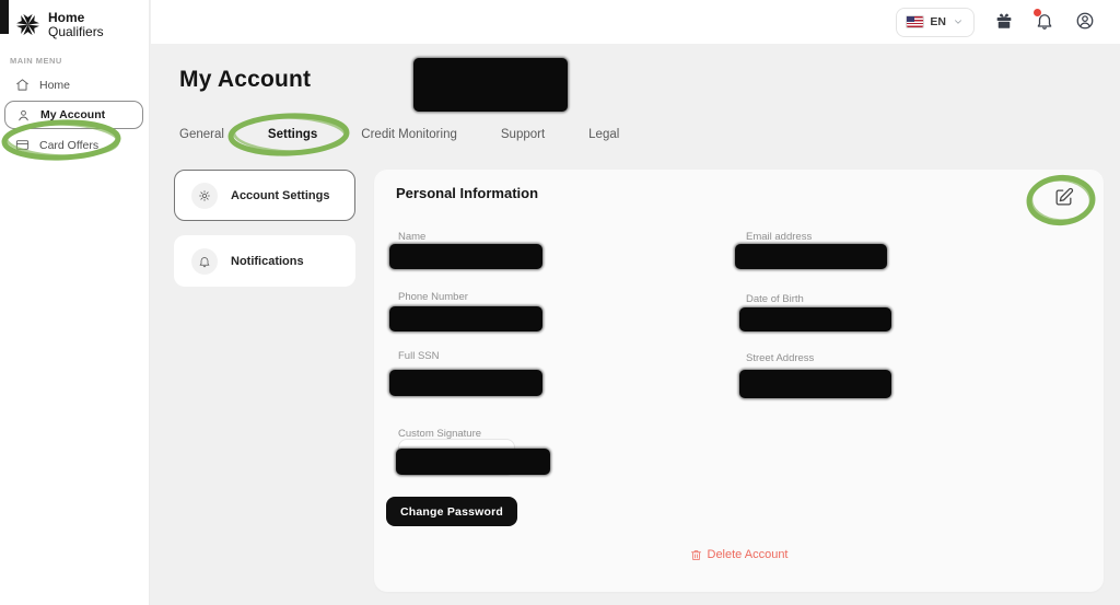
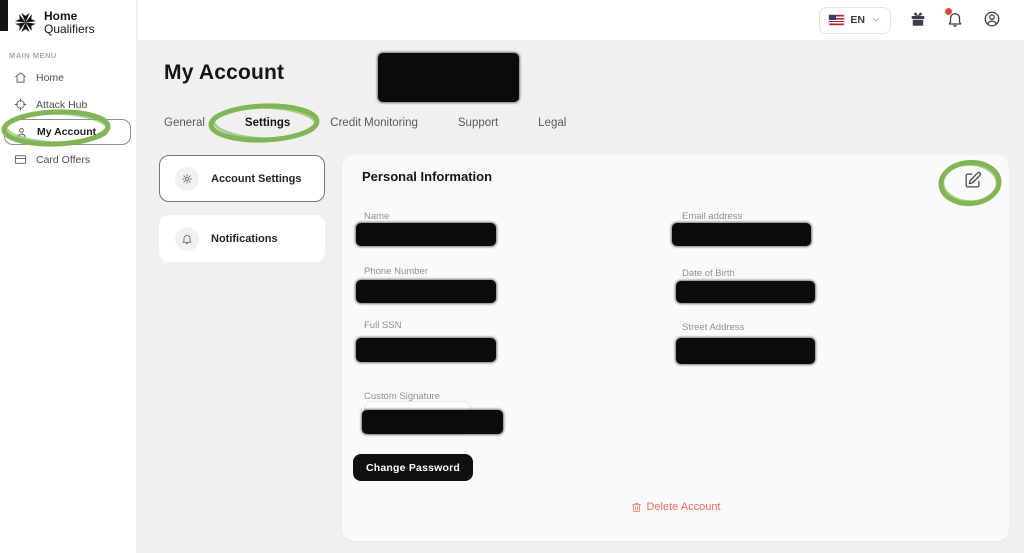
  Home
  Qualifiers
  MAIN MENU
  Home
+ Attack Hub
  My Account
  Card Offers
  EN
  My Account
  General
  Settings
  Credit Monitoring
  Support
  Legal
  Account Settings
  Notifications
  Personal Information
  Name
  Email address
  Phone Number
  Date of Birth
  Full SSN
  Street Address
  Custom Signature
  Change Password
  Delete Account
